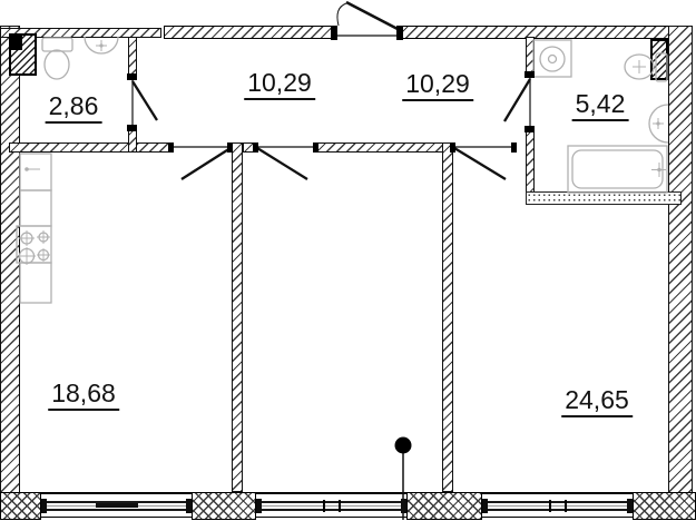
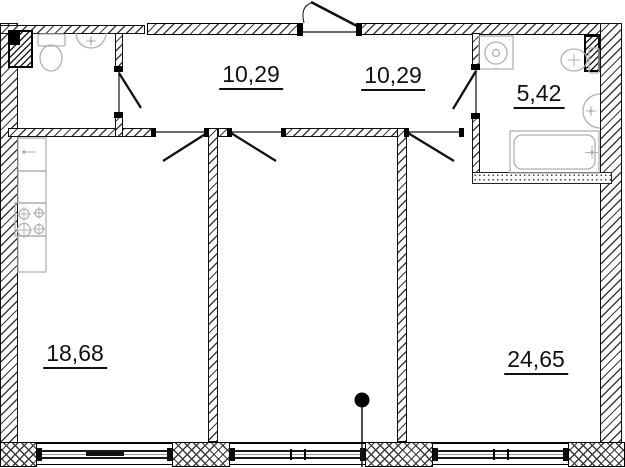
- 2,86
  10,29
  10,29
  5,42
  18,68
  24,65
